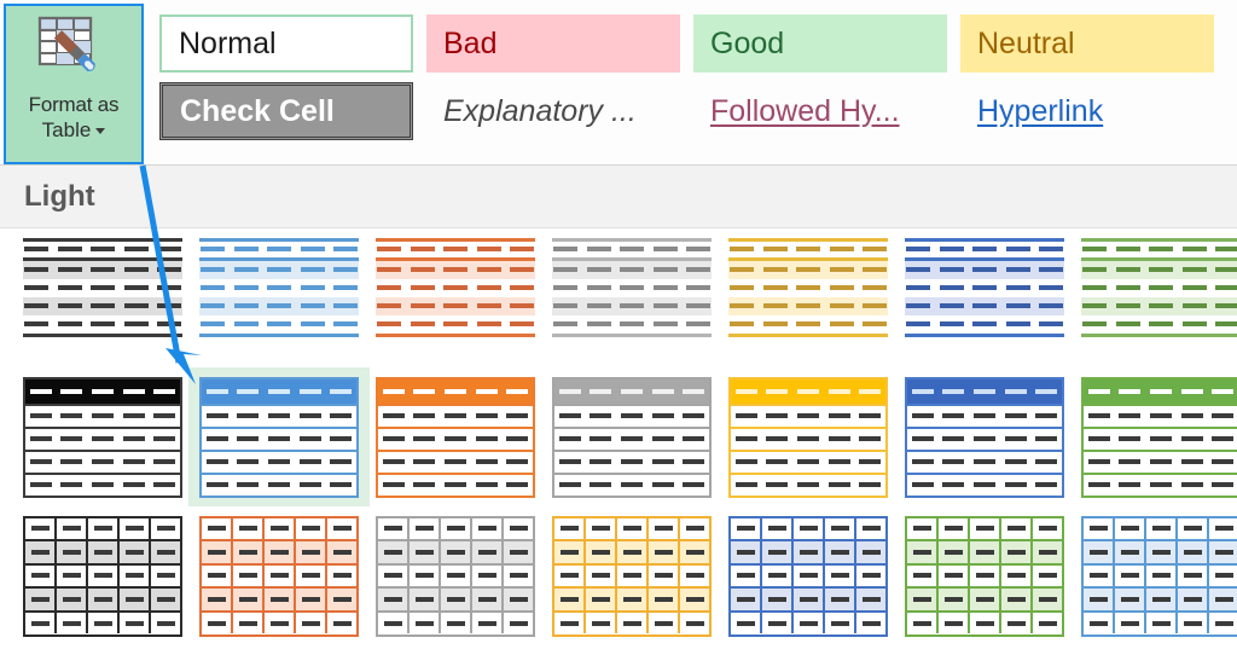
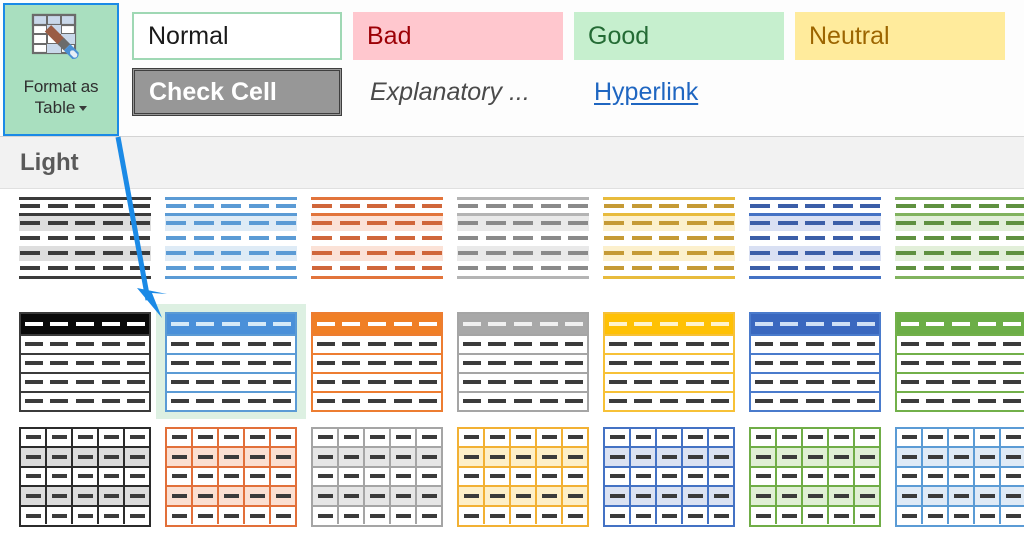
  Format as
  Table
  Normal
  Bad
  Good
  Neutral
  Check Cell
  Explanatory ...
- Followed Hy...
  Hyperlink
  Light
